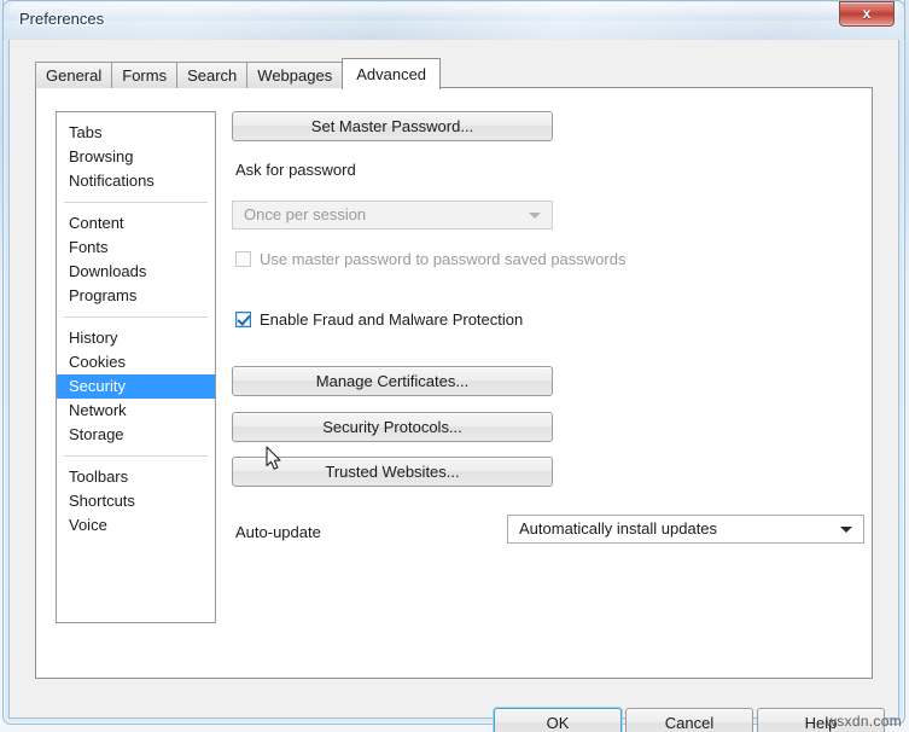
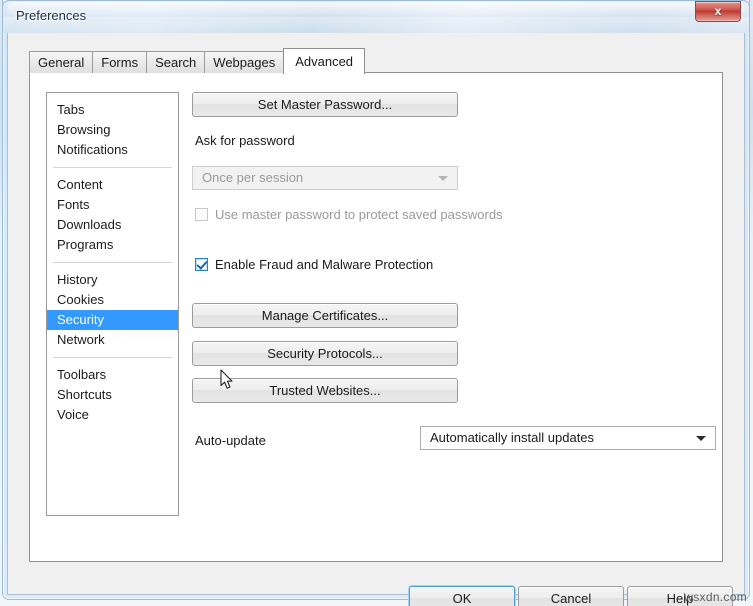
  Preferences
  x
  Tabs
  Browsing
  Notifications
  Content
  Fonts
  Downloads
  Programs
  History
  Cookies
  Security
  Network
- Storage
  Toolbars
  Shortcuts
  Voice
  Set Master Password...
  Ask for password
  Once per session
- Use master password to password saved passwords
+ Use master password to protect saved passwords
  Enable Fraud and Malware Protection
  Manage Certificates...
  Security Protocols...
  Trusted Websites...
  Auto-update
  Automatically install updates
  General
  Forms
  Search
  Webpages
  Advanced
  OK
  Cancel
  Help
  wsxdn.com
